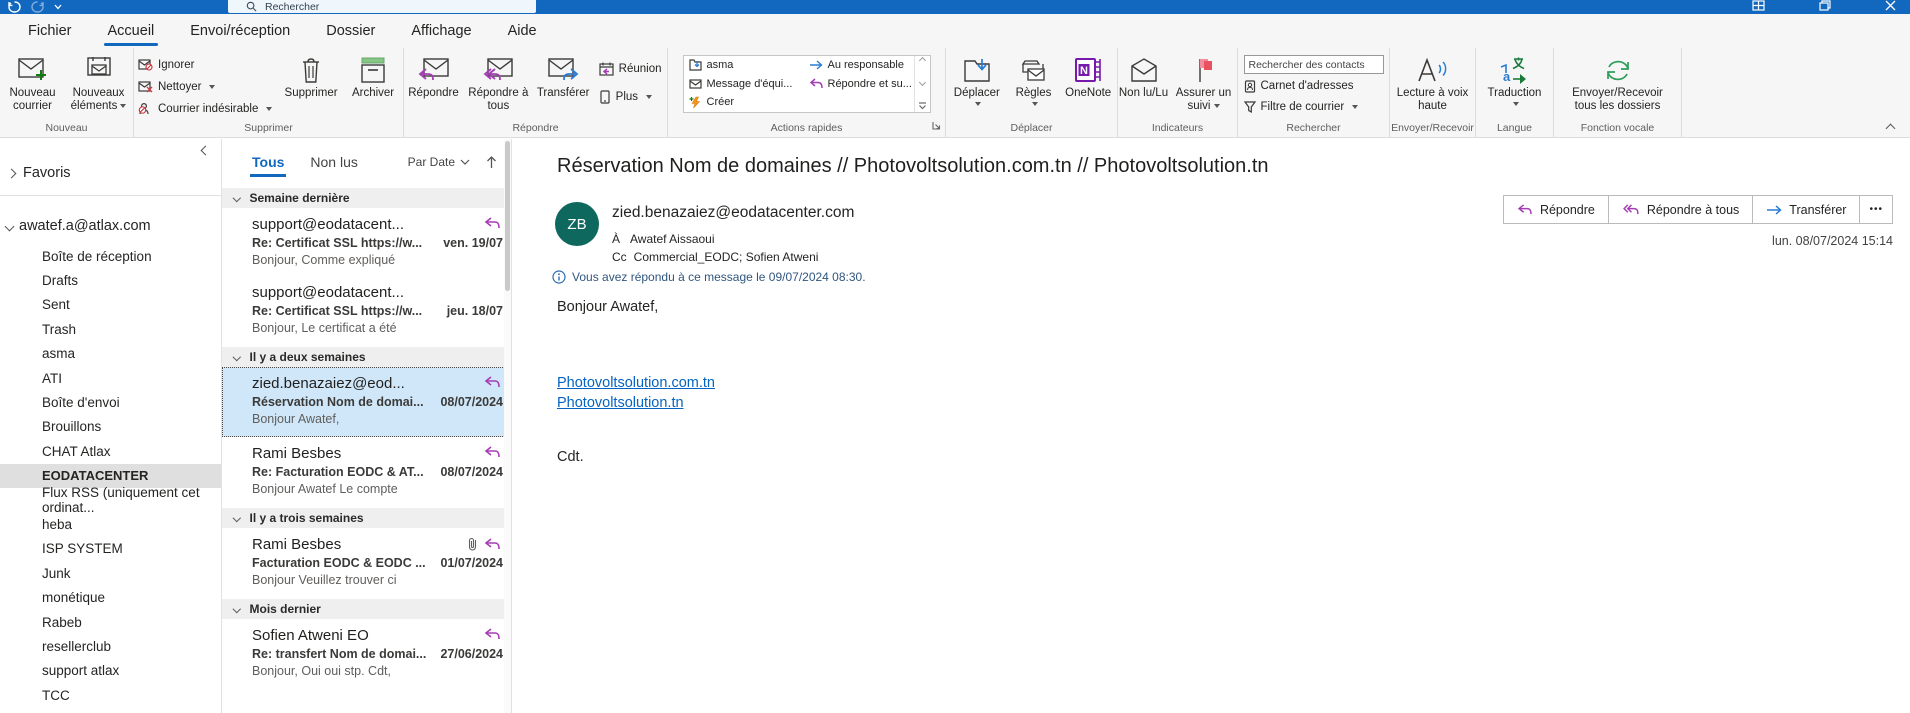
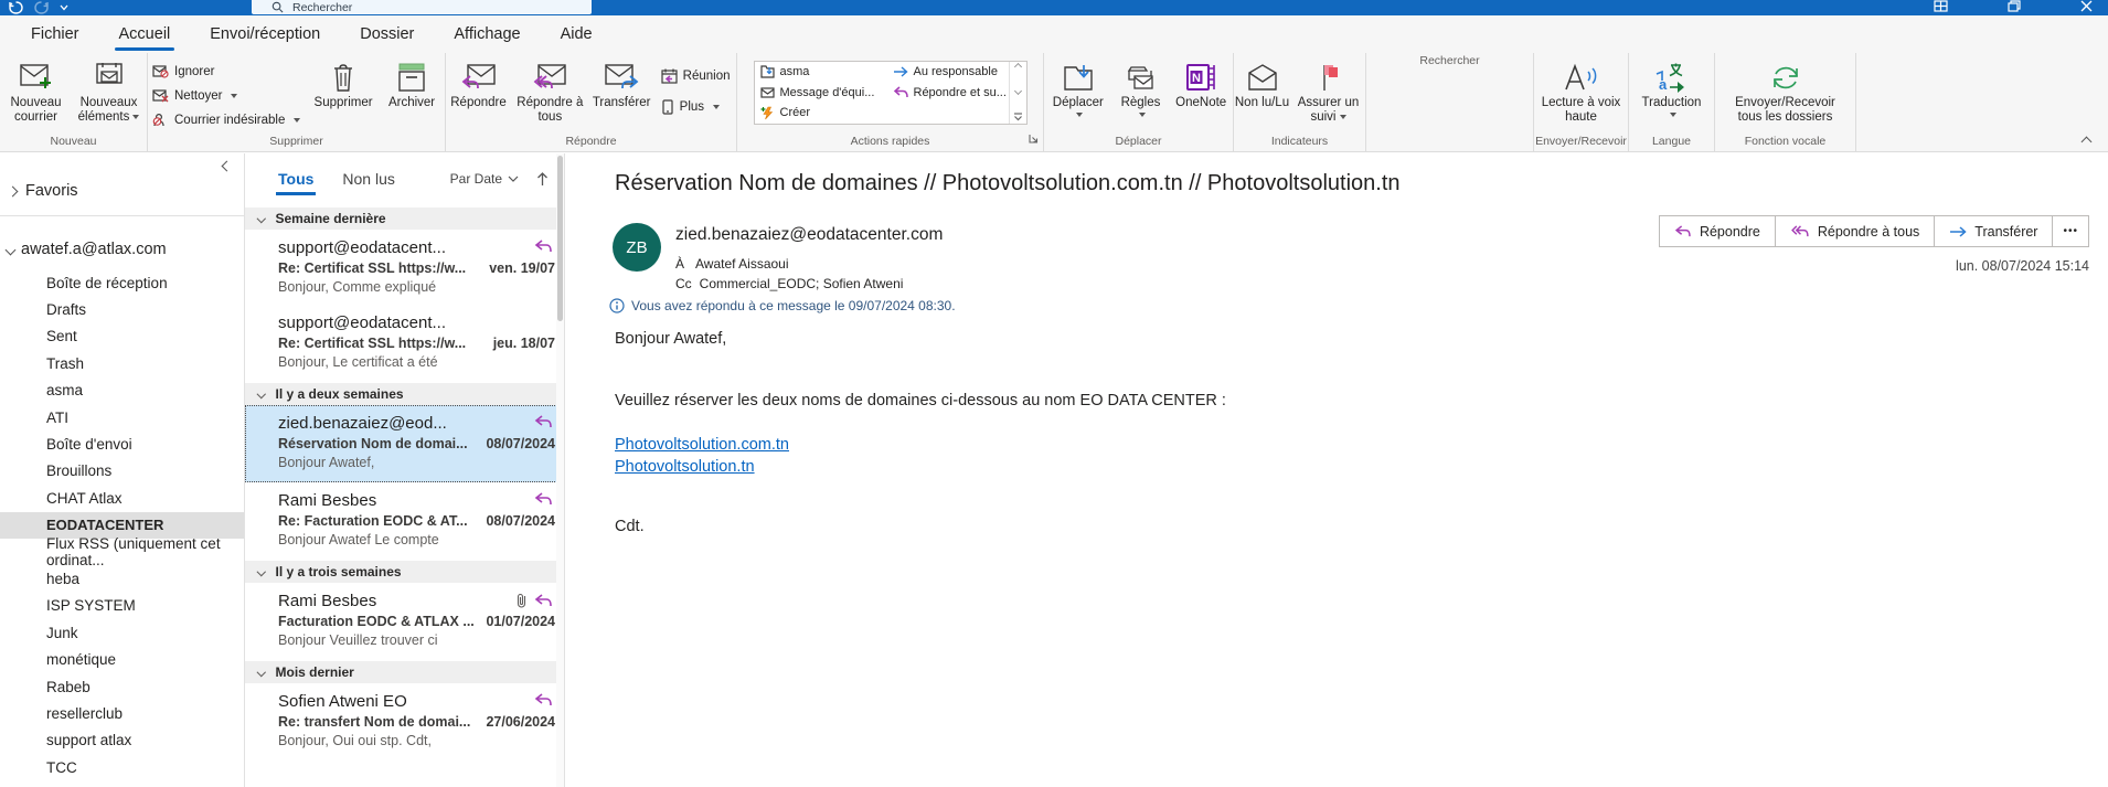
  Rechercher
  Fichier
  Accueil
  Envoi/réception
  Dossier
  Affichage
  Aide
  Nouveau courrier
  Nouveaux éléments
  Nouveau
  Ignorer
  Nettoyer
  Courrier indésirable
  Supprimer
  Archiver
  Supprimer
  Répondre
  Répondre à tous
  Transférer
  Réunion
  Plus
  Répondre
  asma
  Message d'équi...
  Créer
  Au responsable
  Répondre et su...
  Actions rapides
  Déplacer
  Règles
  N
  OneNote
  Déplacer
  Non lu/Lu
  Assurer un suivi
  Indicateurs
- Rechercher des contacts
- Carnet d'adresses
- Filtre de courrier
  Rechercher
  Lecture à voix haute
  Envoyer/Recevoir
  a
  Traduction
  Langue
  Envoyer/Recevoir tous les dossiers
  Fonction vocale
  Favoris
  awatef.a@atlax.com
  Boîte de réception
  Drafts
  Sent
  Trash
  asma
  ATI
  Boîte d'envoi
  Brouillons
  CHAT Atlax
  EODATACENTER
  Flux RSS (uniquement cet ordinat...
  heba
  ISP SYSTEM
  Junk
  monétique
  Rabeb
  resellerclub
  support atlax
  TCC
  Tous
  Non lus
  Par Date
  Semaine dernière
  support@eodatacent...
  Re: Certificat SSL https://w...
  ven. 19/07
  Bonjour, Comme expliqué
  support@eodatacent...
  Re: Certificat SSL https://w...
  jeu. 18/07
  Bonjour, Le certificat a été
  Il y a deux semaines
  zied.benazaiez@eod...
  Réservation Nom de domai...
  08/07/2024
  Bonjour Awatef,
  Rami Besbes
  Re: Facturation EODC & AT...
  08/07/2024
  Bonjour Awatef Le compte
  Il y a trois semaines
  Rami Besbes
- Facturation EODC & EODC ...
+ Facturation EODC & ATLAX ...
  01/07/2024
  Bonjour Veuillez trouver ci
  Mois dernier
  Sofien Atweni EO
  Re: transfert Nom de domai...
  27/06/2024
  Bonjour, Oui oui stp. Cdt,
  Réservation Nom de domaines // Photovoltsolution.com.tn // Photovoltsolution.tn
  ZB
  zied.benazaiez@eodatacenter.com
  À
  Awatef Aissaoui
  Cc
  Commercial_EODC; Sofien Atweni
  Vous avez répondu à ce message le 09/07/2024 08:30.
  Répondre
  Répondre à tous
  Transférer
  •••
  lun. 08/07/2024 15:14
  Bonjour Awatef,
+ Veuillez réserver les deux noms de domaines ci-dessous au nom EO DATA CENTER :
  Photovoltsolution.com.tn
  Photovoltsolution.tn
  Cdt.
